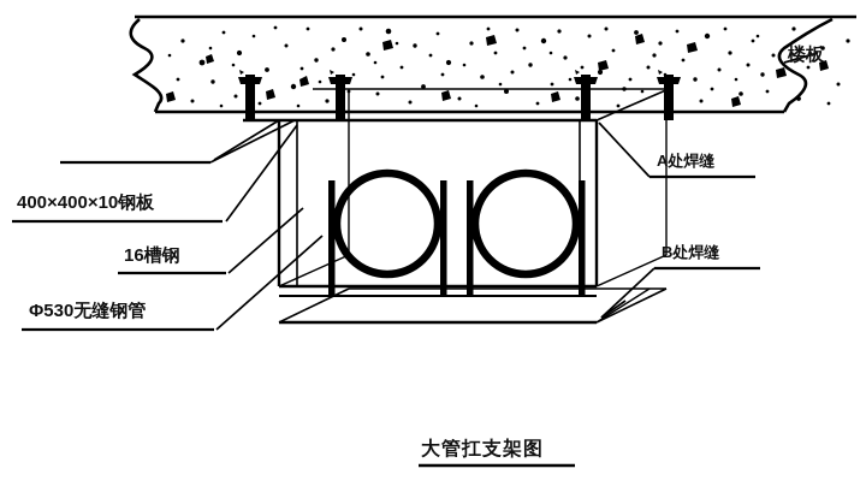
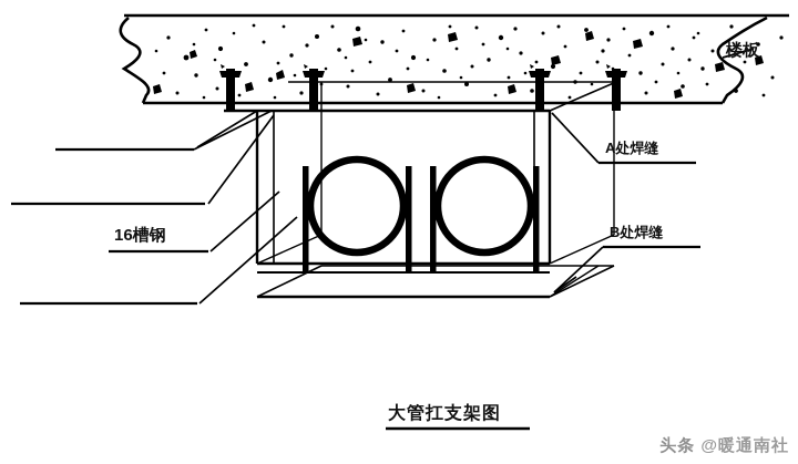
- 400×400×10钢板
  16槽钢
- Φ530无缝钢管
  A处焊缝
  B处焊缝
  楼板
  大管扛支架图
+ 头条 @暖通南社
